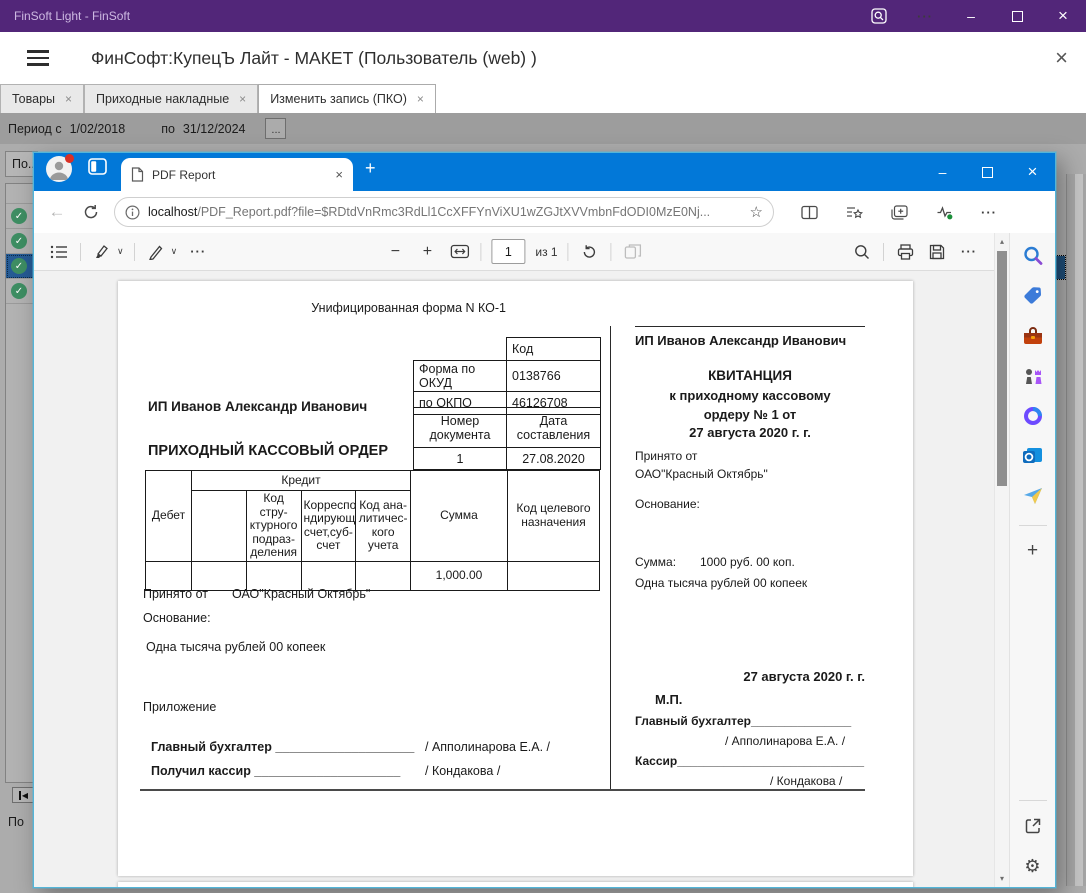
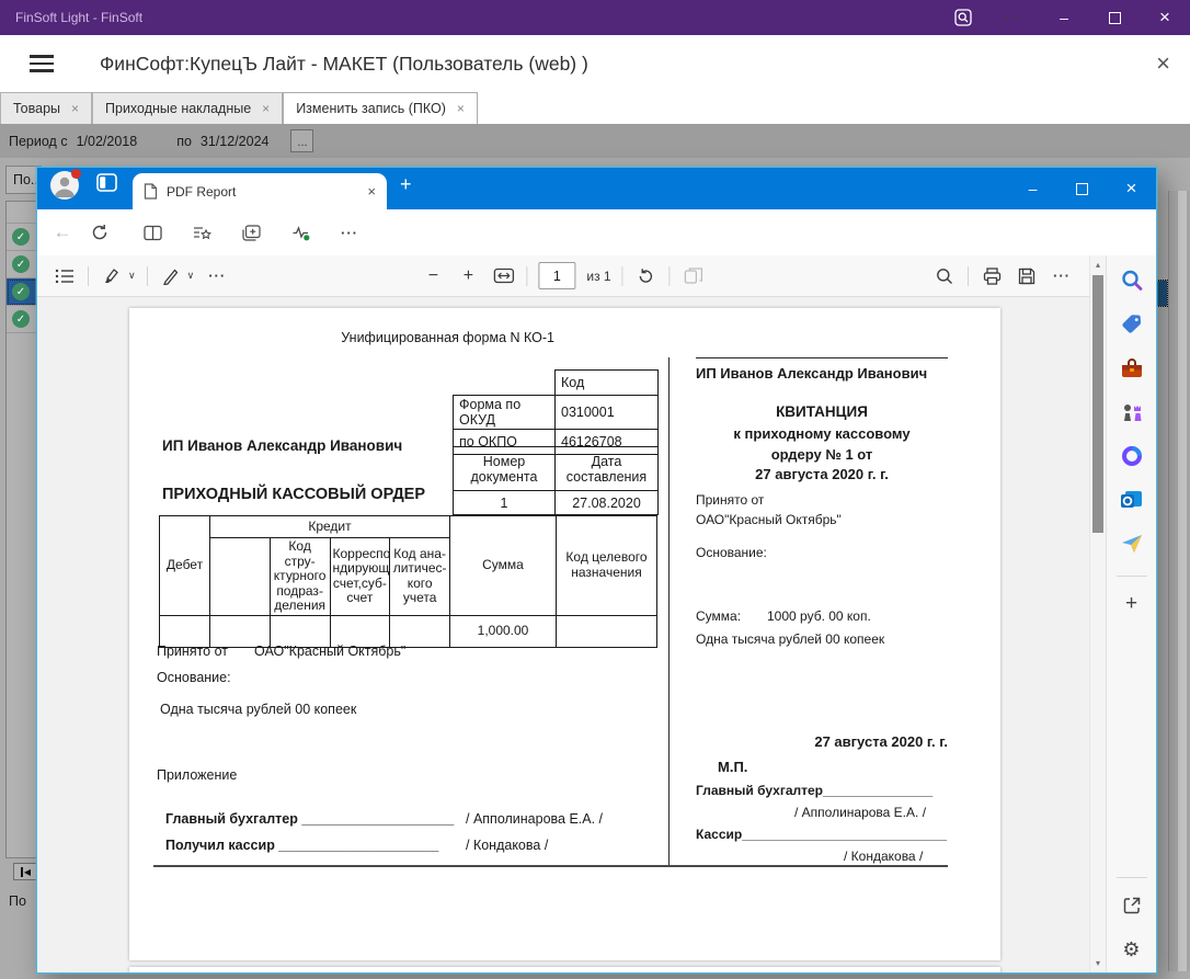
  FinSoft Light - FinSoft
  ···
  –
  ×
  ФинСофт:КупецЪ Лайт - МАКЕТ (Пользователь (web) )
  ×
  Товары
  ×
  Приходные накладные
  ×
  Изменить запись (ПКО)
  ×
  Период с
  1/02/2018
  по
  31/12/2024
  ...
  ✓
  ✓
  ✓
  ✓
  ◀
  По
  PDF Report
  ×
  +
  –
  ×
  ←
- localhost/PDF_Report.pdf?file=$RDtdVnRmc3RdLl1CcXFFYnViXU1wZGJtXVVmbnFdODI0MzE0Nj...
- ☆
  ···
  ∨
  ∨
  ···
  −
  +
  1
  из 1
  ···
  Унифицированная форма N КО-1
  	Код
- Форма по ОКУД	0138766
+ Форма по ОКУД	0310001
  по ОКПО	46126708
  ИП Иванов Александр Иванович
  Номер документа	Дата составления
  1	27.08.2020
  ПРИХОДНЫЙ КАССОВЫЙ ОРДЕР
  Дебет	Кредит	Сумма	Код целевого назначения
  	Код стру- ктурного подраз- деления	Корреспо ндирующ счет,суб- счет	Код ана- литичес- кого учета
  					1,000.00
  Принято от
  ОАО"Красный Октябрь"
  Основание:
  Одна тысяча рублей 00 копеек
  Приложение
  Главный бухгалтер ____________________
  / Апполинарова Е.А. /
  Получил кассир _____________________
  / Кондакова /
  ИП Иванов Александр Иванович
  КВИТАНЦИЯ
  к приходному кассовому
  ордеру № 1 от
  27 августа 2020 г. г.
  Принято от
  ОАО"Красный Октябрь"
  Основание:
  Сумма:
  1000 руб. 00 коп.
  Одна тысяча рублей 00 копеек
  27 августа 2020 г. г.
  М.П.
  Главный бухгалтер_______________
  / Апполинарова Е.А. /
  Кассир____________________________
  / Кондакова /
  ▴
  ▾
  +
  ⚙
